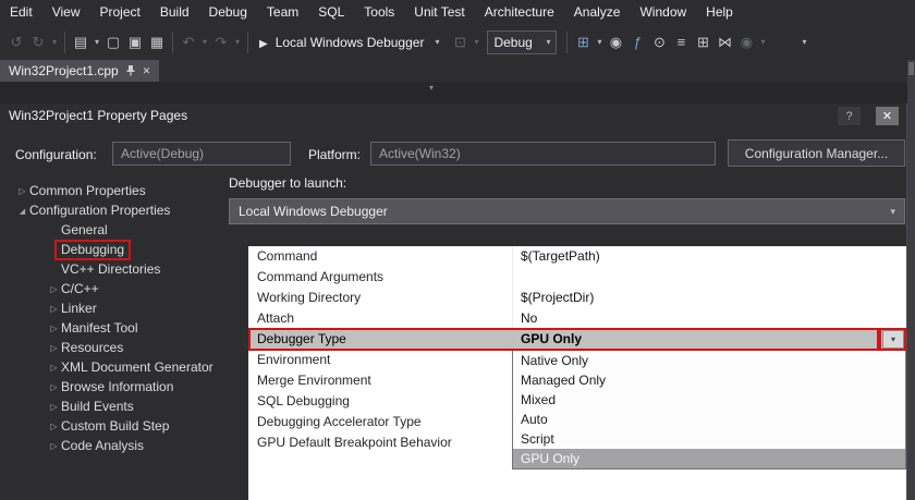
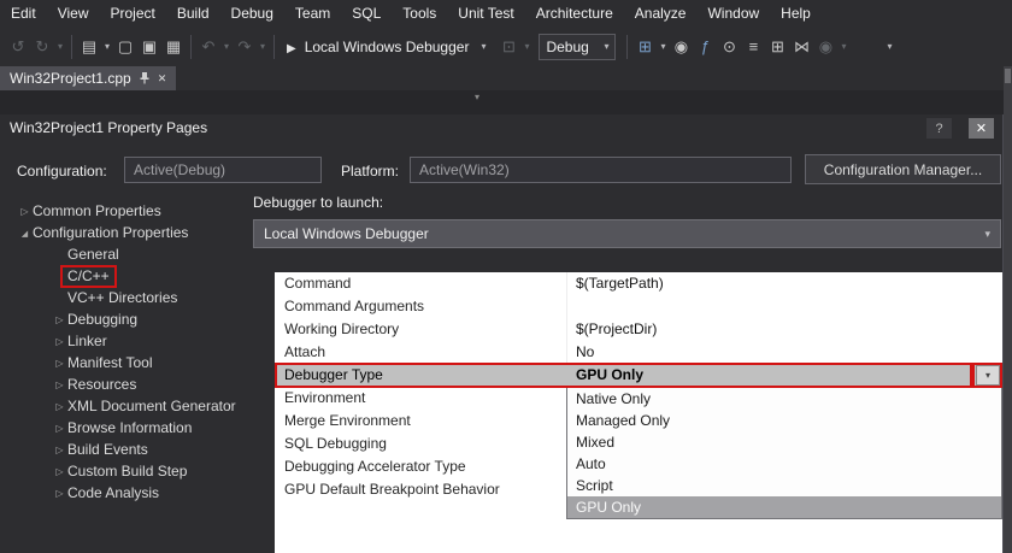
  Edit
  View
  Project
  Build
  Debug
  Team
  SQL
  Tools
  Unit Test
  Architecture
  Analyze
  Window
  Help
  Local Windows Debugger
  Debug
  Win32Project1.cpp
  ✕
  Win32Project1 Property Pages
  ?
  ✕
  Configuration:
  Active(Debug)
  Platform:
  Active(Win32)
  Configuration Manager...
  Common Properties
  Configuration Properties
  General
- Debugging
+ C/C++
  VC++ Directories
- C/C++
+ Debugging
  Linker
  Manifest Tool
  Resources
  XML Document Generator
  Browse Information
  Build Events
  Custom Build Step
  Code Analysis
  Debugger to launch:
  Local Windows Debugger
  Command
  $(TargetPath)
  Command Arguments
  Working Directory
  $(ProjectDir)
  Attach
  No
  Debugger Type
  GPU Only
  Environment
  Merge Environment
  SQL Debugging
  Debugging Accelerator Type
  GPU Default Breakpoint Behavior
  Native Only
  Managed Only
  Mixed
  Auto
  Script
  GPU Only
